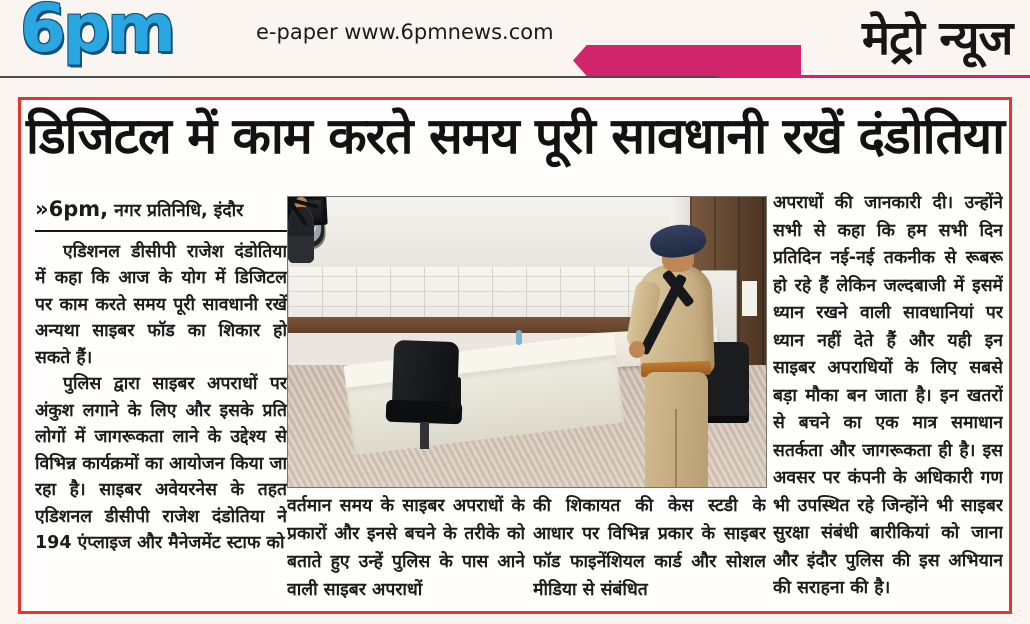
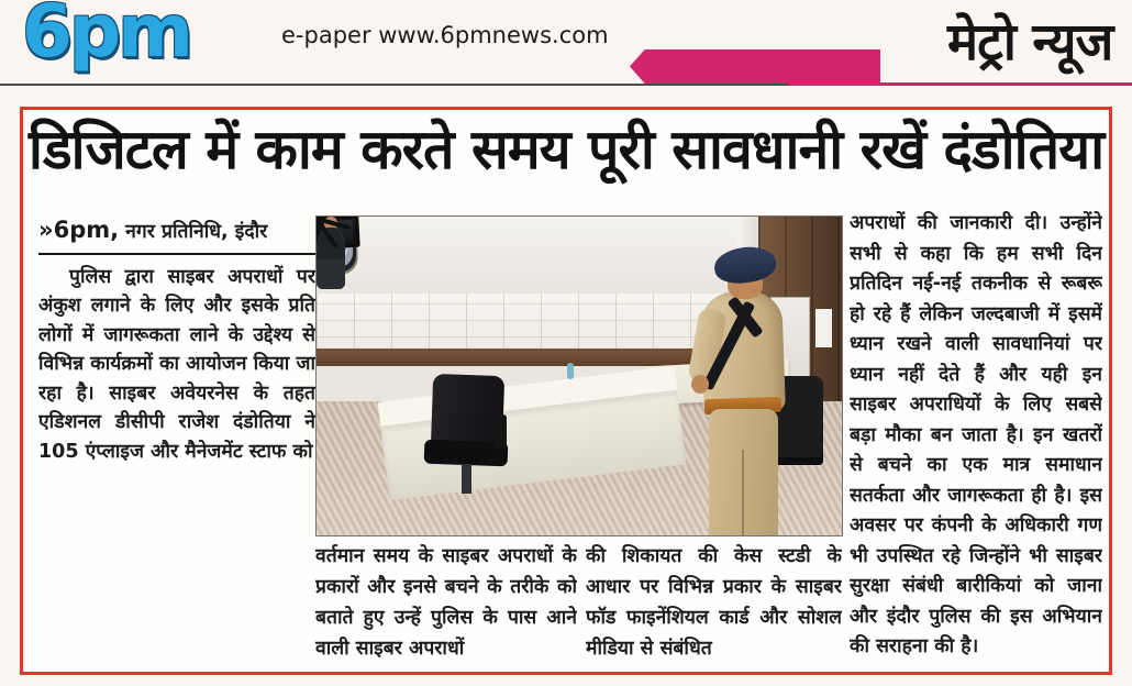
  6pm
  e-paper www.6pmnews.com
  मेट्रो न्यूज
  डिजिटल में काम करते समय पूरी सावधानी रखें दंडोतिया
  »6pm, नगर प्रतिनिधि, इंदौर
- एडिशनल डीसीपी राजेश दंडोतिया में कहा कि आज के योग में डिजिटल पर काम करते समय पूरी सावधानी रखें अन्यथा साइबर फॉड का शिकार हो सकते हैं।
- पुलिस द्वारा साइबर अपराधों पर अंकुश लगाने के लिए और इसके प्रति लोगों में जागरूकता लाने के उद्देश्य से विभिन्न कार्यक्रमों का आयोजन किया जा रहा है। साइबर अवेयरनेस के तहत एडिशनल डीसीपी राजेश दंडोतिया ने 194 एंप्लाइज और मैनेजमेंट स्टाफ को
+ पुलिस द्वारा साइबर अपराधों पर अंकुश लगाने के लिए और इसके प्रति लोगों में जागरूकता लाने के उद्देश्य से विभिन्न कार्यक्रमों का आयोजन किया जा रहा है। साइबर अवेयरनेस के तहत एडिशनल डीसीपी राजेश दंडोतिया ने 105 एंप्लाइज और मैनेजमेंट स्टाफ को
  वर्तमान समय के साइबर अपराधों के प्रकारों और इनसे बचने के तरीके को बताते हुए उन्हें पुलिस के पास आने वाली साइबर अपराधों
  की शिकायत की केस स्टडी के आधार पर विभिन्न प्रकार के साइबर फॉड फाइनेंशियल कार्ड और सोशल मीडिया से संबंधित
  अपराधों की जानकारी दी। उन्होंने सभी से कहा कि हम सभी दिन प्रतिदिन नई-नई तकनीक से रूबरू हो रहे हैं लेकिन जल्दबाजी में इसमें ध्यान रखने वाली सावधानियां पर ध्यान नहीं देते हैं और यही इन साइबर अपराधियों के लिए सबसे बड़ा मौका बन जाता है। इन खतरों से बचने का एक मात्र समाधान सतर्कता और जागरूकता ही है। इस अवसर पर कंपनी के अधिकारी गण भी उपस्थित रहे जिन्होंने भी साइबर सुरक्षा संबंधी बारीकियां को जाना और इंदौर पुलिस की इस अभियान की सराहना की है।
